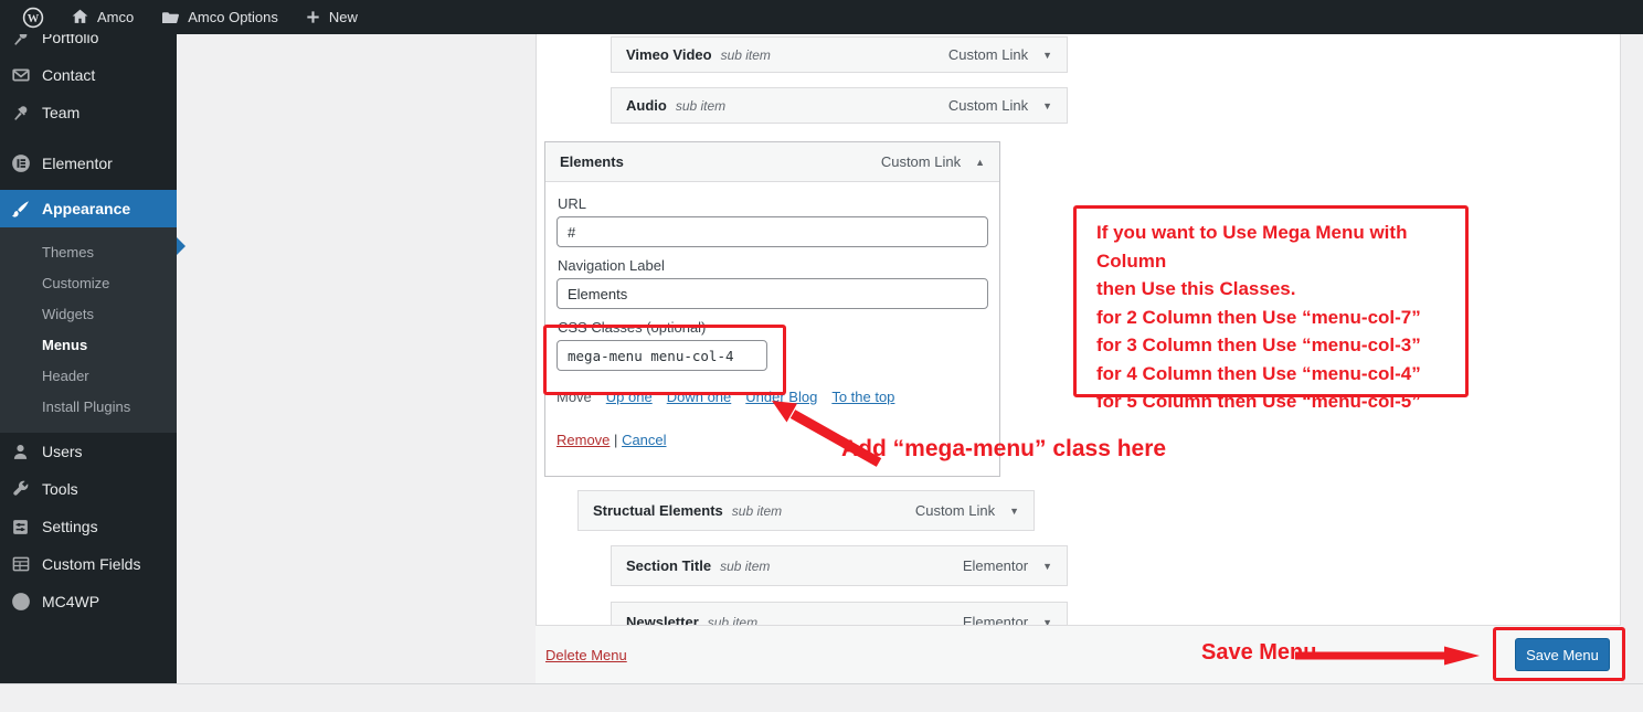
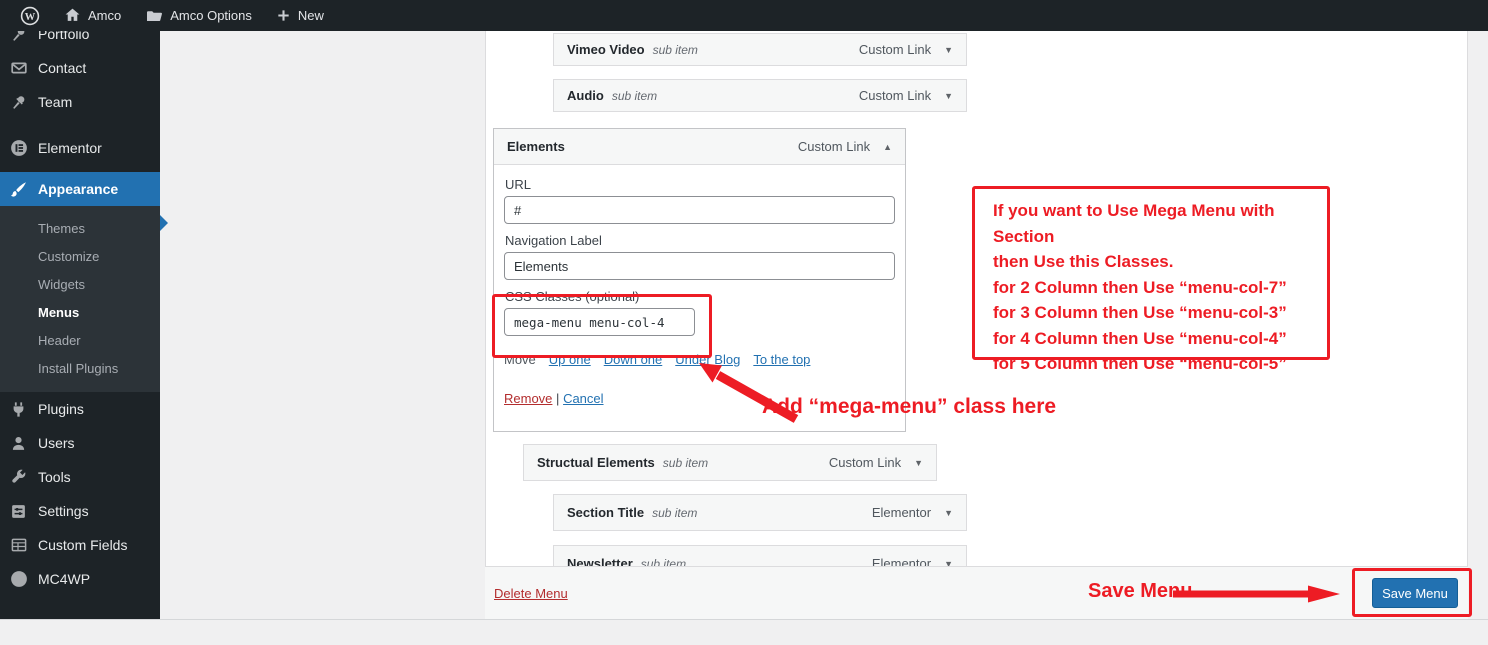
  W
  Amco
  Amco Options
  New
  Portfolio
  Contact
  Team
  Elementor
  Appearance
  Themes
  Customize
  Widgets
  Menus
  Header
  Install Plugins
+ Plugins
  Users
  Tools
  Settings
  Custom Fields
  MC4WP
  Vimeo Video
  sub item
  Custom Link
  ▼
  Audio
  sub item
  Custom Link
  ▼
  Elements
  Custom Link
  ▲
  URL
  #
  Navigation Label
  Elements
  CSS Classes (optional)
  mega-menu menu-col-4
  Move
  Up one
  Down one
  Under Blog
  To the top
  Remove | Cancel
  Structual Elements
  sub item
  Custom Link
  ▼
  Section Title
  sub item
  Elementor
  ▼
  Newsletter
  sub item
  Elementor
  ▼
  Delete Menu
  Save Menu
- If you want to Use Mega Menu with Column
+ If you want to Use Mega Menu with Section
  then Use this Classes.
  for 2 Column then Use “menu-col-7”
  for 3 Column then Use “menu-col-3”
  for 4 Column then Use “menu-col-4”
  for 5 Column then Use “menu-col-5”
  dd “mega-menu” class here
  Save Me
